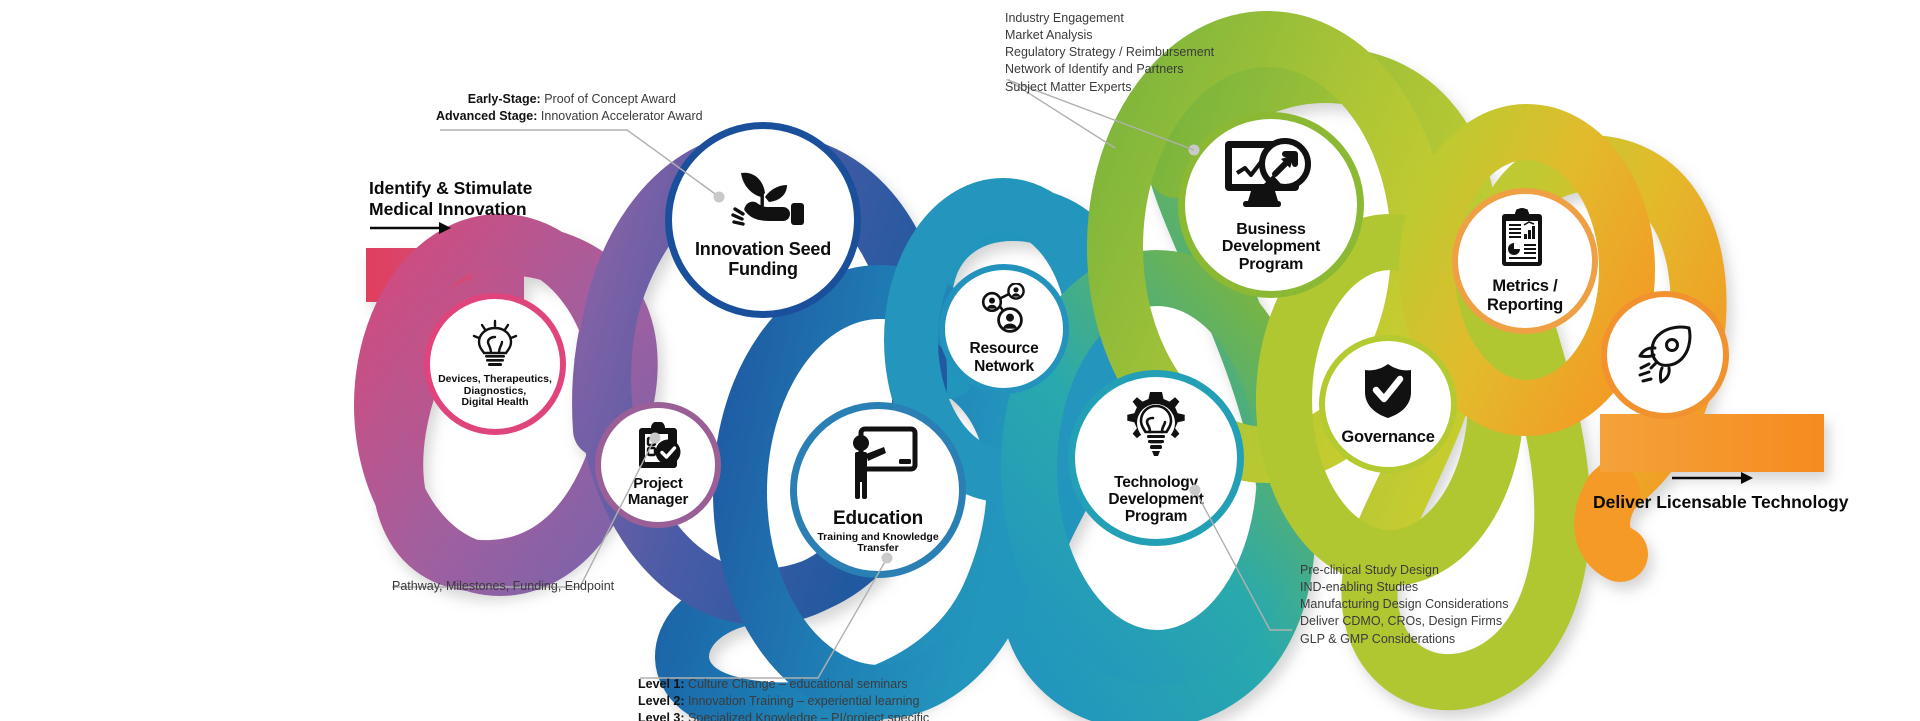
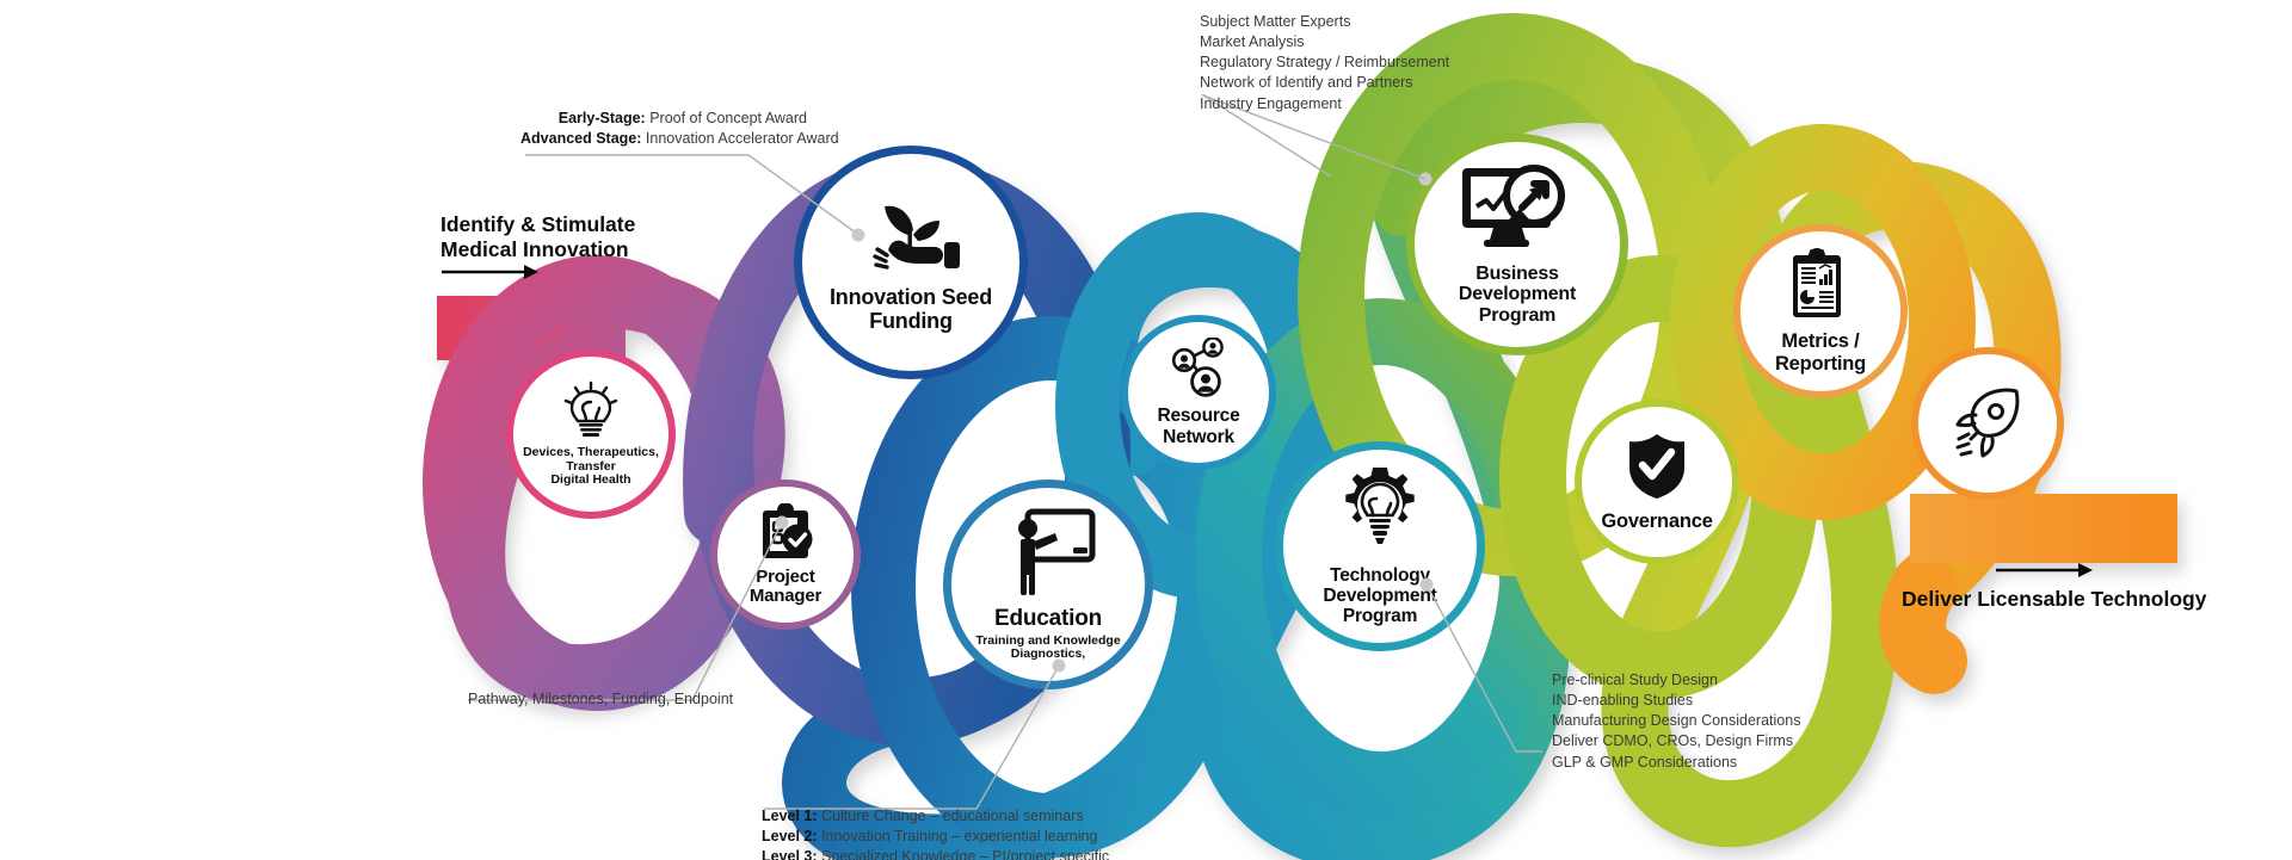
  Devices, Therapeutics,
- Diagnostics,
+ Transfer
  Digital Health
  Project
  Manager
  Innovation Seed
  Funding
  Education
  Training and Knowledge
- Transfer
+ Diagnostics,
  Resource
  Network
  Technology
  Development
  Program
  Business
  Development
  Program
  Governance
  Metrics /
  Reporting
  Identify & Stimulate
  Medical Innovation
  Deliver Licensable Technology
  Early-Stage: Proof of Concept Award
  Advanced Stage: Innovation Accelerator Award
- Industry Engagement
+ Subject Matter Experts
  Market Analysis
  Regulatory Strategy / Reimbursement
  Network of Identify and Partners
- Subject Matter Experts
+ Industry Engagement
  Pre-clinical Study Design
  IND-enabling Studies
  Manufacturing Design Considerations
  Deliver CDMO, CROs, Design Firms
  GLP & GMP Considerations
  Pathway, Milestones, Funding, Endpoint
  Level 1: Culture Change – educational seminars
  Level 2: Innovation Training – experiential learning
  Level 3: Specialized Knowledge – PI/project specific
